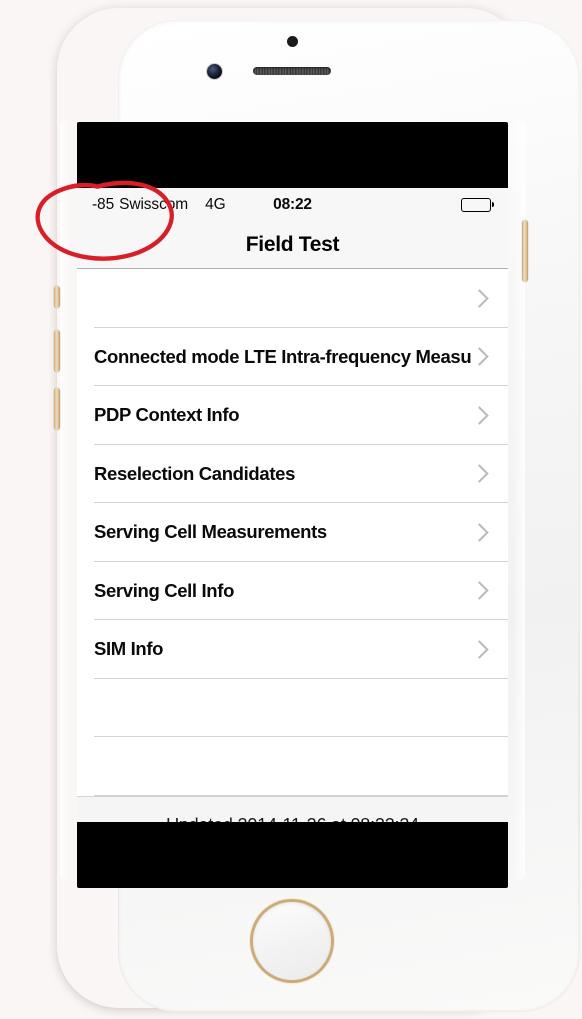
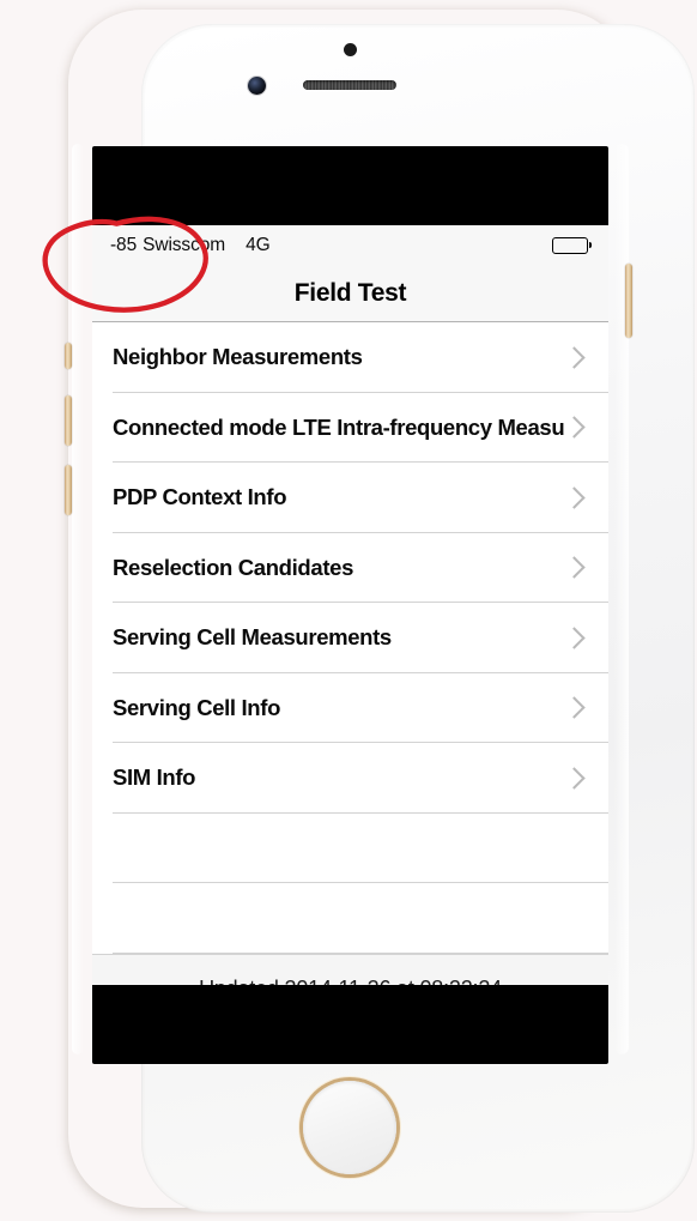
  -85
  Swisscm
  4G
- 08:22
  Field Test
+ Neighbor Measurements
  Connected mode LTE Intra-frequency Measu
  PDP Context Info
  Reselection Candidates
  Serving Cell Measurements
  Serving Cell Info
  SIM Info
